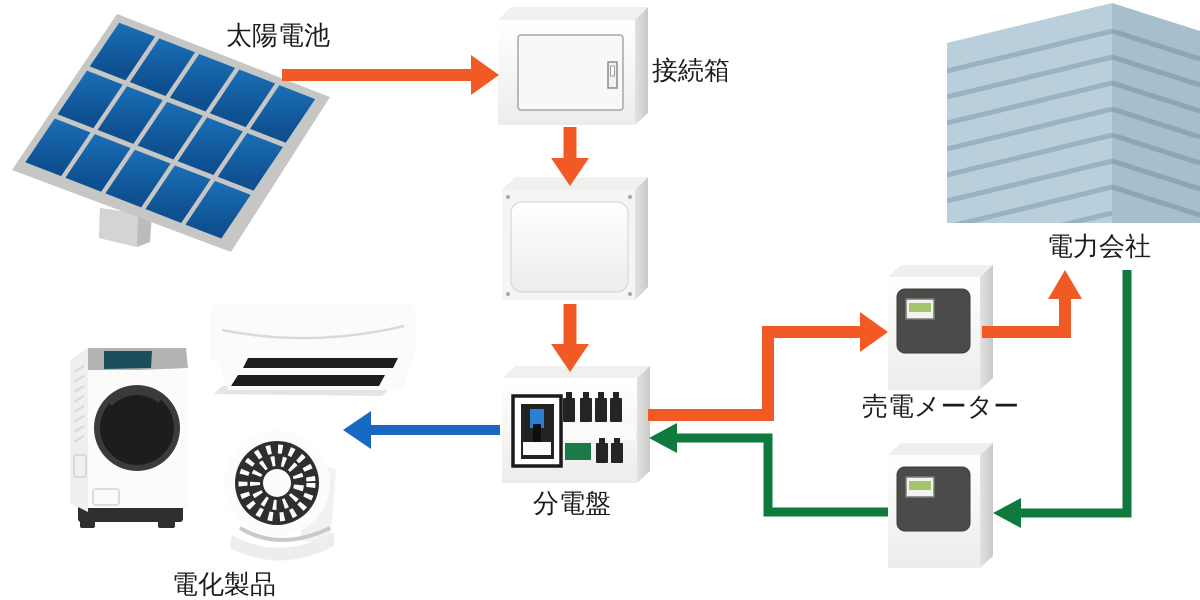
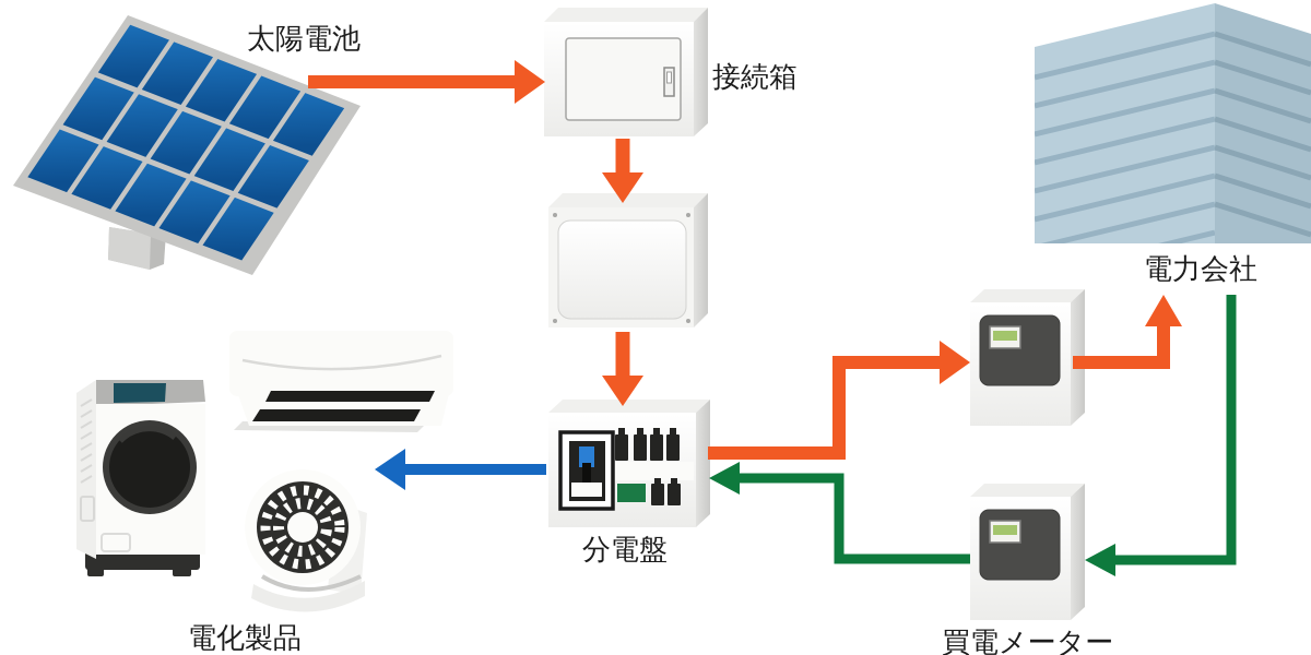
  太陽電池
  接続箱
  電力会社
- 売電メーター
  分電盤
+ 買電メーター
  電化製品
